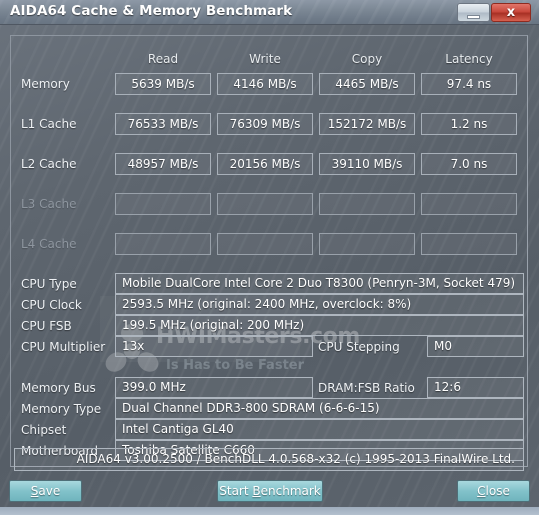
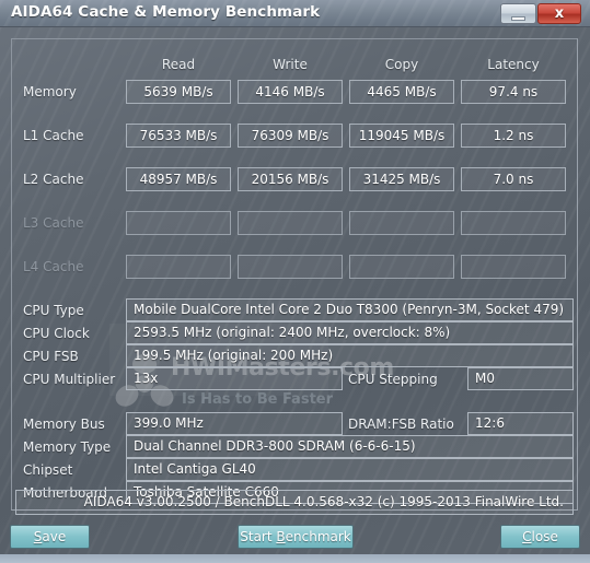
  AIDA64 Cache & Memory Benchmark
  x
  HWIMasters.com
  Is Has to Be Faster
  Read
  Write
  Copy
  Latency
  Memory
  5639 MB/s
  4146 MB/s
  4465 MB/s
  97.4 ns
  L1 Cache
  76533 MB/s
  76309 MB/s
- 152172 MB/s
+ 119045 MB/s
  1.2 ns
  L2 Cache
  48957 MB/s
  20156 MB/s
- 39110 MB/s
+ 31425 MB/s
  7.0 ns
  L3 Cache
  L4 Cache
  CPU Type
  Mobile DualCore Intel Core 2 Duo T8300 (Penryn-3M, Socket 479)
  CPU Clock
  2593.5 MHz (original: 2400 MHz, overclock: 8%)
  CPU FSB
  199.5 MHz (original: 200 MHz)
  CPU Multiplier
  13x
  CPU Stepping
  M0
  Memory Bus
  399.0 MHz
  DRAM:FSB Ratio
  12:6
  Memory Type
  Dual Channel DDR3-800 SDRAM (6-6-6-15)
  Chipset
  Intel Cantiga GL40
  Motherboard
  Toshiba Satellite C660
  AIDA64 v3.00.2500 / BenchDLL 4.0.568-x32 (c) 1995-2013 FinalWire Ltd.
  Save
  Start Benchmark
  Close
